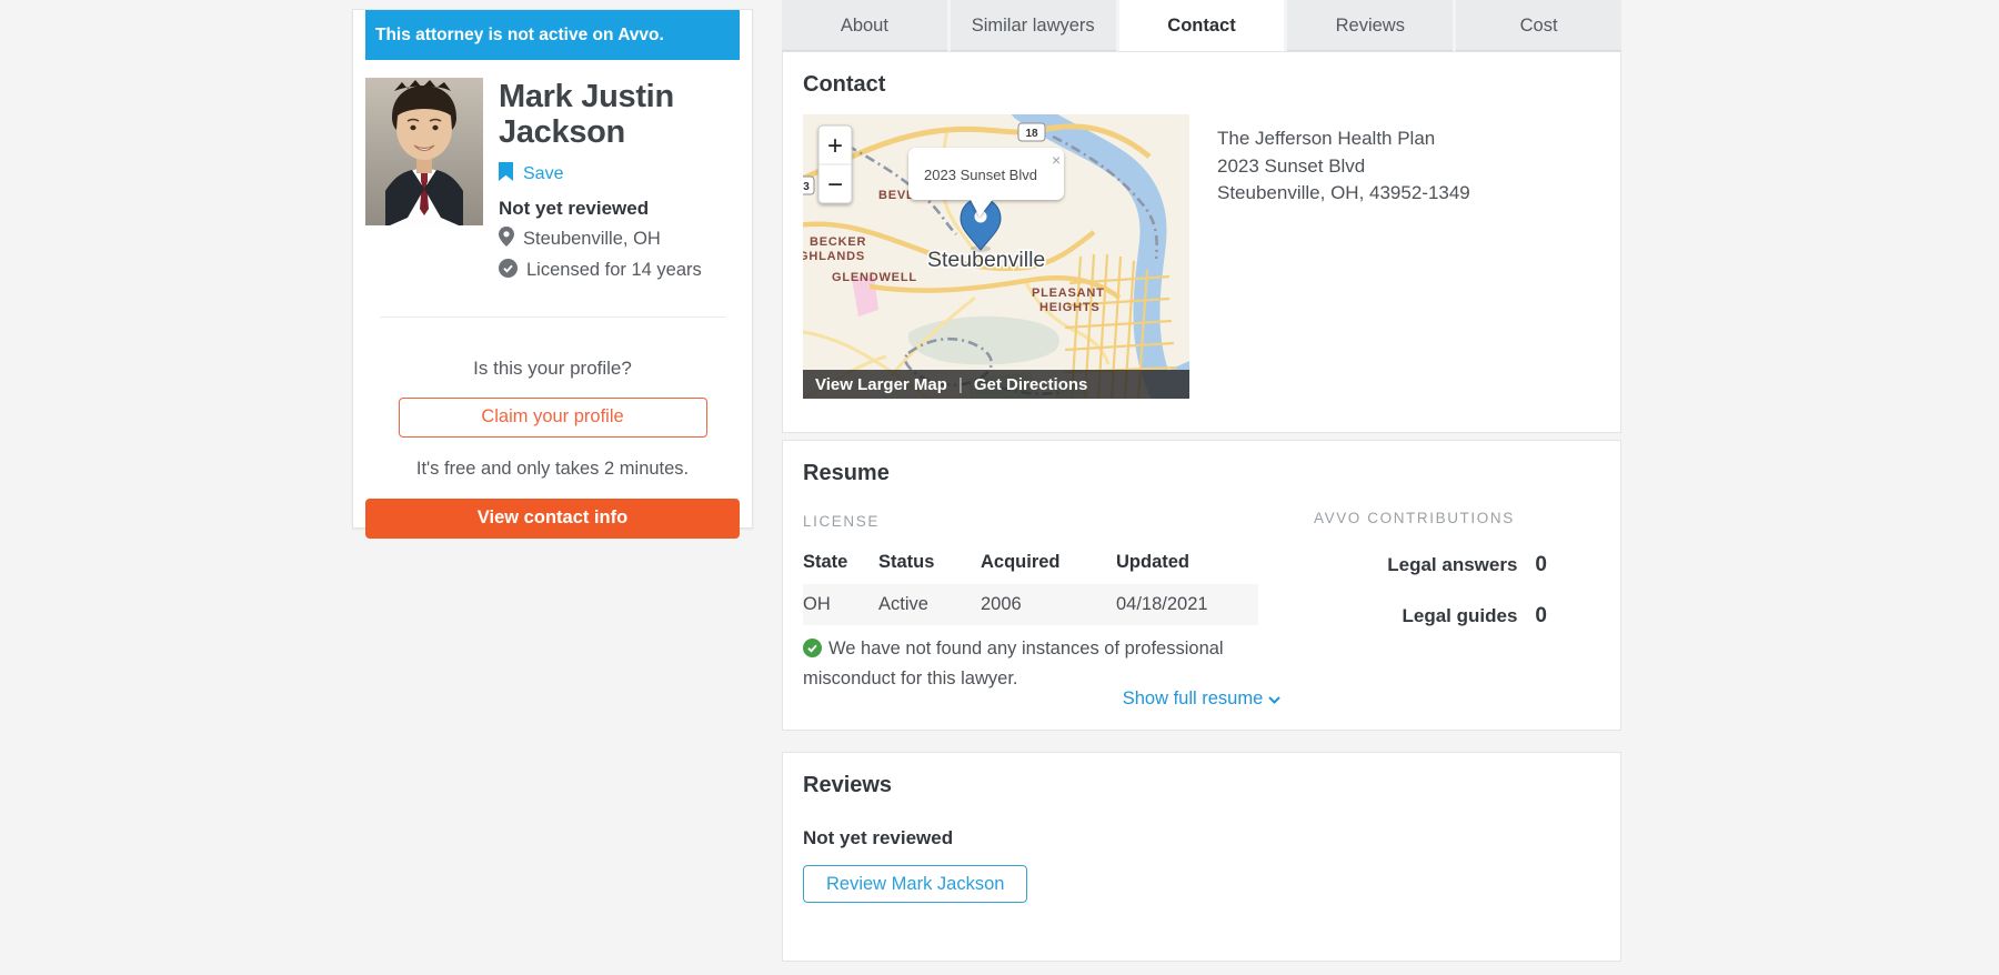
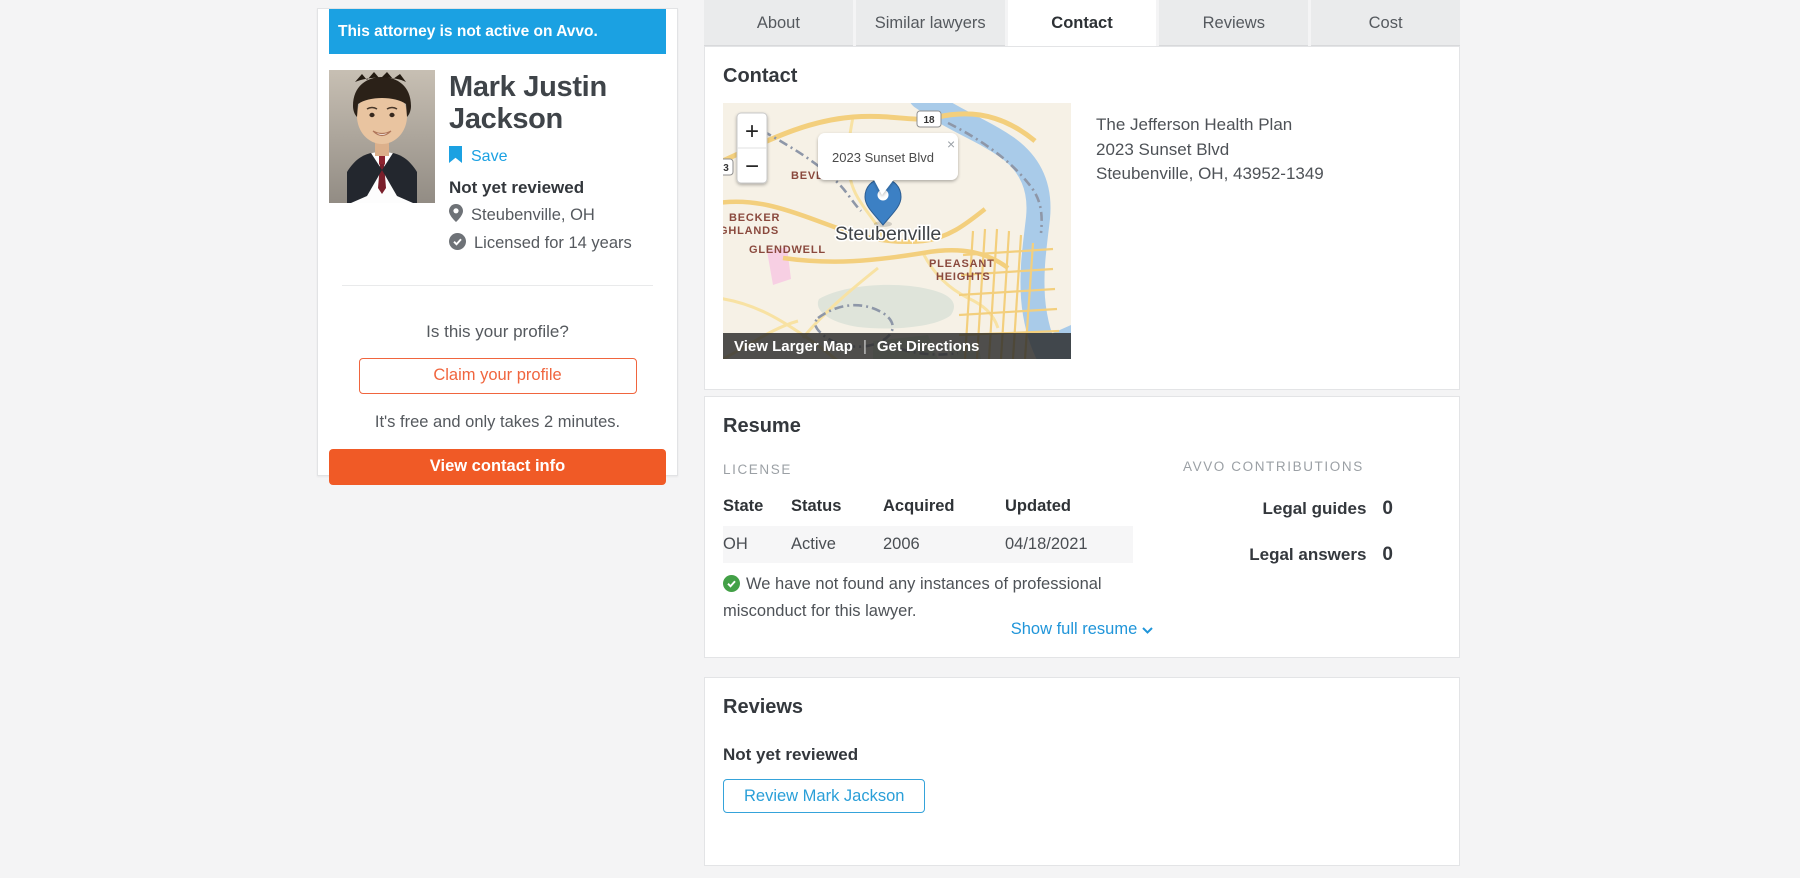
  This attorney is not active on Avvo.
  Mark Justin Jackson
  Save
  Not yet reviewed
  Steubenville, OH
  Licensed for 14 years
  Is this your profile?
  Claim your profile
  It's free and only takes 2 minutes.
  View contact info
  About
  Similar lawyers
  Contact
  Reviews
  Cost
  Contact
  18
  3
  BECKER
  GHLANDS
  GLENDWELL
  PLEASANT
  HEIGHTS
  Steubenville
  2023 Sunset Blvd
  ×
  +
  −
  View Larger Map
  |
  Get Directions
  The Jefferson Health Plan
  2023 Sunset Blvd
  Steubenville, OH, 43952-1349
  Resume
  LICENSE
  State	Status	Acquired	Updated
  OH	Active	2006	04/18/2021
  We have not found any instances of professional misconduct for this lawyer.
  Show full resume
  AVVO CONTRIBUTIONS
- Legal answers
+ Legal guides
  0
- Legal guides
+ Legal answers
  0
  Reviews
  Not yet reviewed
  Review Mark Jackson
